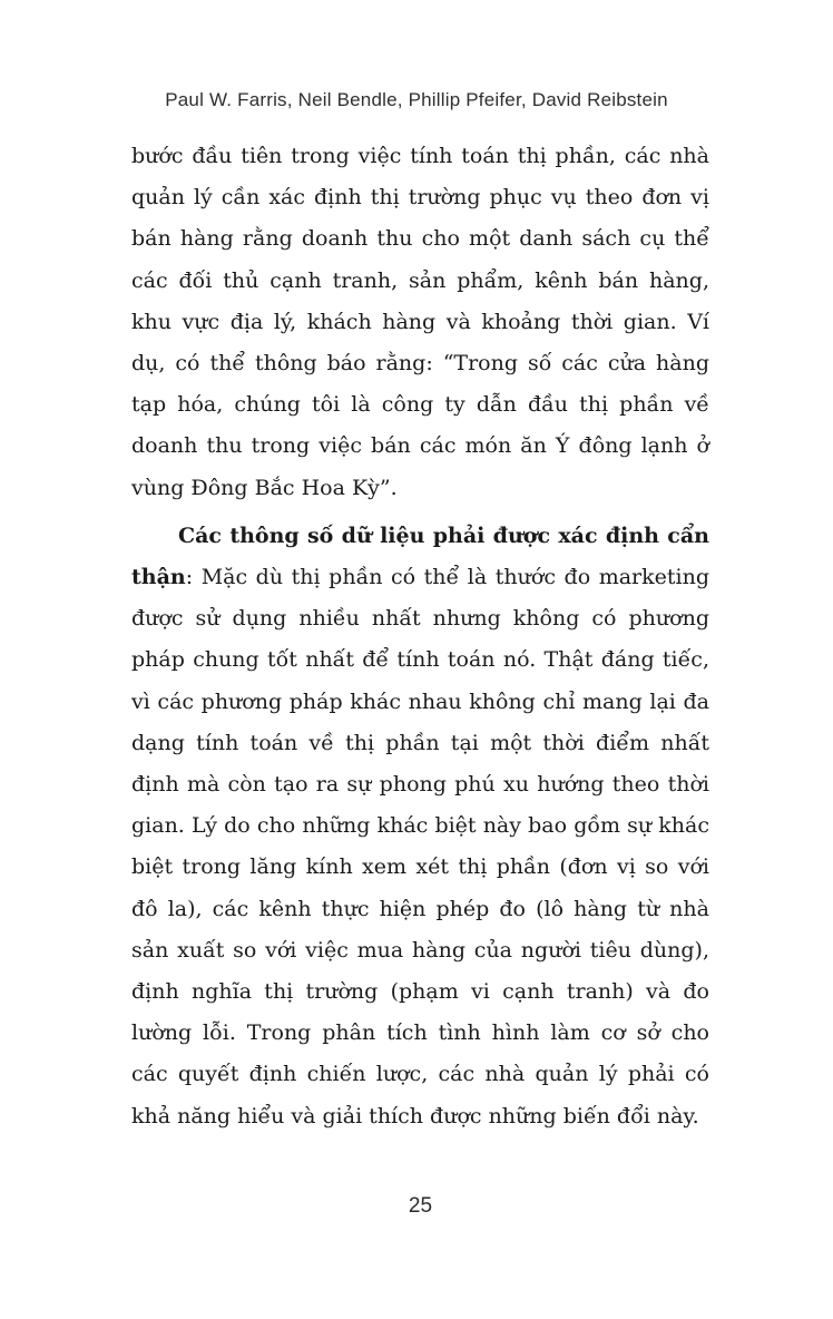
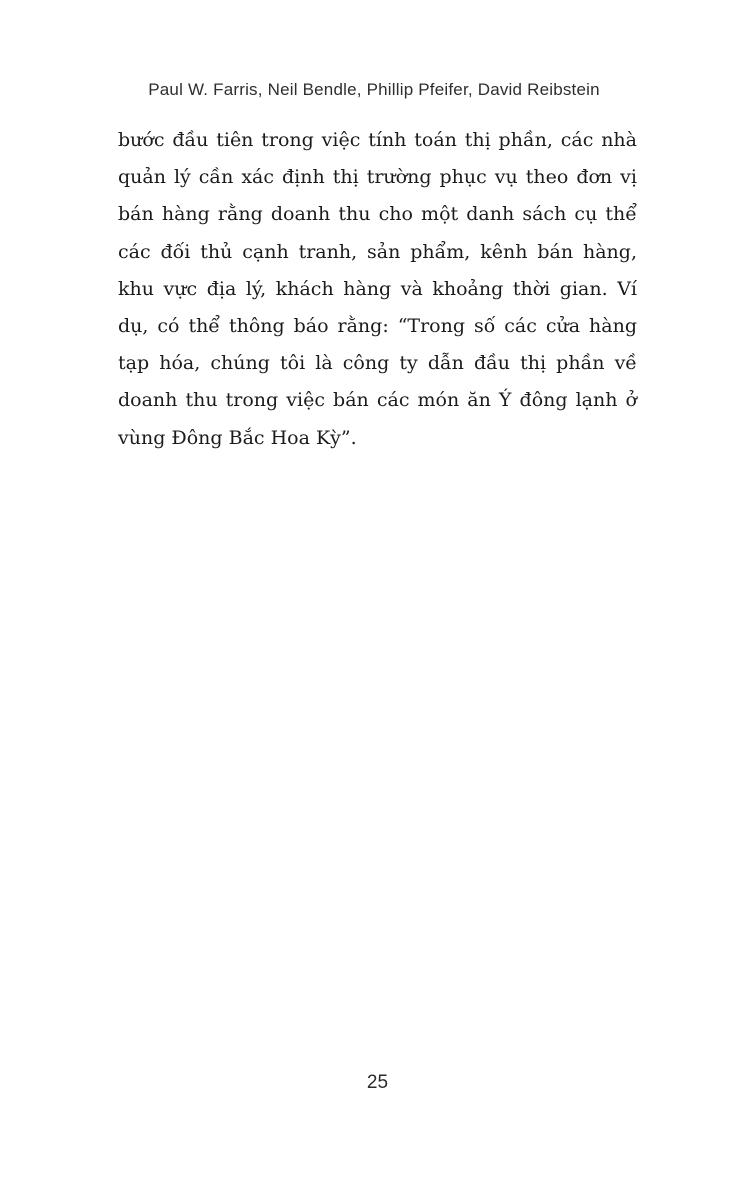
  Paul W. Farris, Neil Bendle, Phillip Pfeifer, David Reibstein
  bước đầu tiên trong việc tính toán thị phần, các nhà quản lý cần xác định thị trường phục vụ theo đơn vị bán hàng rằng doanh thu cho một danh sách cụ thể các đối thủ cạnh tranh, sản phẩm, kênh bán hàng, khu vực địa lý, khách hàng và khoảng thời gian. Ví dụ, có thể thông báo rằng: “Trong số các cửa hàng tạp hóa, chúng tôi là công ty dẫn đầu thị phần về doanh thu trong việc bán các món ăn Ý đông lạnh ở vùng Đông Bắc Hoa Kỳ”.
- Các thông số dữ liệu phải được xác định cẩn thận: Mặc dù thị phần có thể là thước đo marketing được sử dụng nhiều nhất nhưng không có phương pháp chung tốt nhất để tính toán nó. Thật đáng tiếc, vì các phương pháp khác nhau không chỉ mang lại đa dạng tính toán về thị phần tại một thời điểm nhất định mà còn tạo ra sự phong phú xu hướng theo thời gian. Lý do cho những khác biệt này bao gồm sự khác biệt trong lăng kính xem xét thị phần (đơn vị so với đô la), các kênh thực hiện phép đo (lô hàng từ nhà sản xuất so với việc mua hàng của người tiêu dùng), định nghĩa thị trường (phạm vi cạnh tranh) và đo lường lỗi. Trong phân tích tình hình làm cơ sở cho các quyết định chiến lược, các nhà quản lý phải có khả năng hiểu và giải thích được những biến đổi này.
  25
